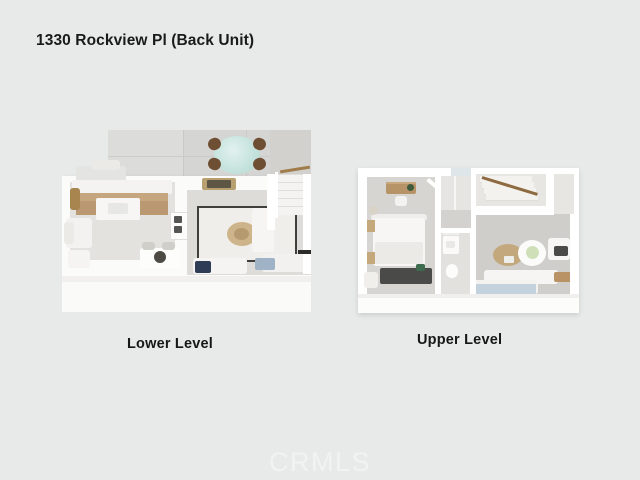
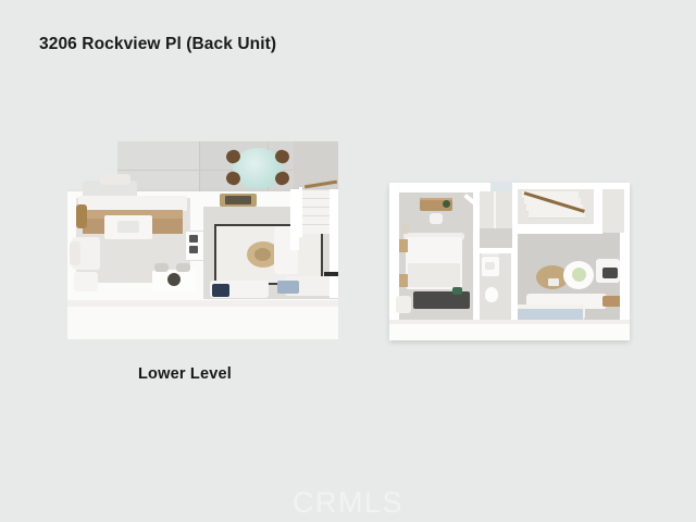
- 1330 Rockview Pl (Back Unit)
+ 3206 Rockview Pl (Back Unit)
  Lower Level
- Upper Level
